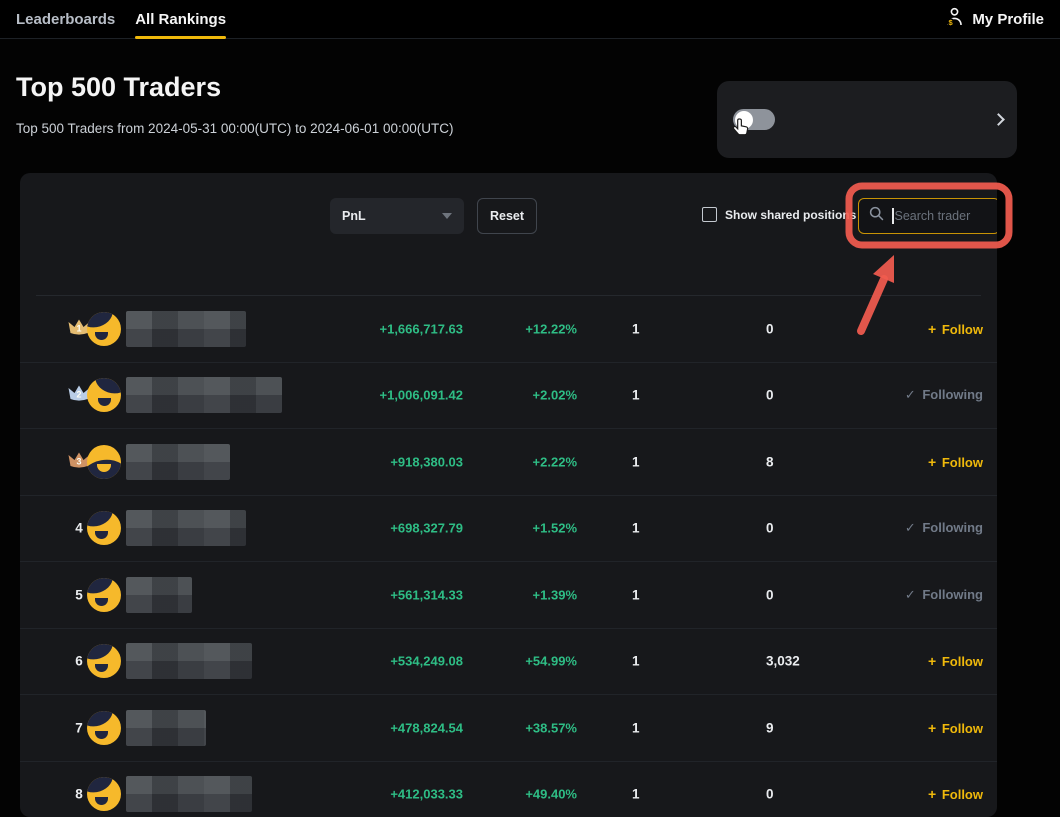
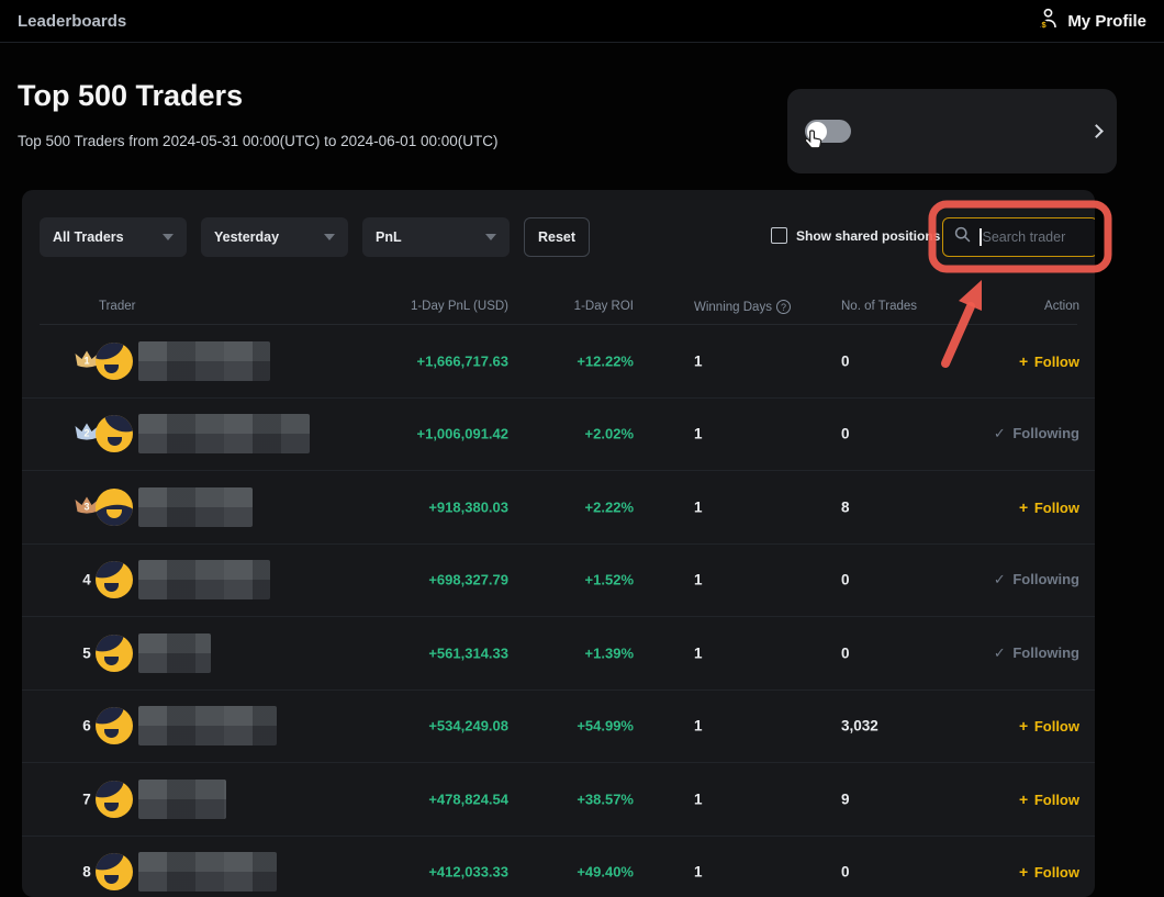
  Leaderboards
- All Rankings
  $
  My Profile
  Top 500 Traders
  Top 500 Traders from 2024-05-31 00:00(UTC) to 2024-06-01 00:00(UTC)
+ All Traders
+ Yesterday
  PnL
  Reset
  Show shared positios
  Search trader
+ Trader
+ 1-Day PnL (USD)
+ 1-Day ROI
+ Winning Days
+ No. of Trades
+ Action
  1
  +1,666,717.63
  +12.22%
  1
  0
  + Follow
  2
  +1,006,091.42
  +2.02%
  1
  0
  ✓ Following
  3
  +918,380.03
  +2.22%
  1
  8
  + Follow
  4
  +698,327.79
  +1.52%
  1
  0
  ✓ Following
  5
  +561,314.33
  +1.39%
  1
  0
  ✓ Following
  6
  +534,249.08
  +54.99%
  1
  3,032
  + Follow
  7
  +478,824.54
  +38.57%
  1
  9
  + Follow
  8
  +412,033.33
  +49.40%
  1
  0
  + Follow
